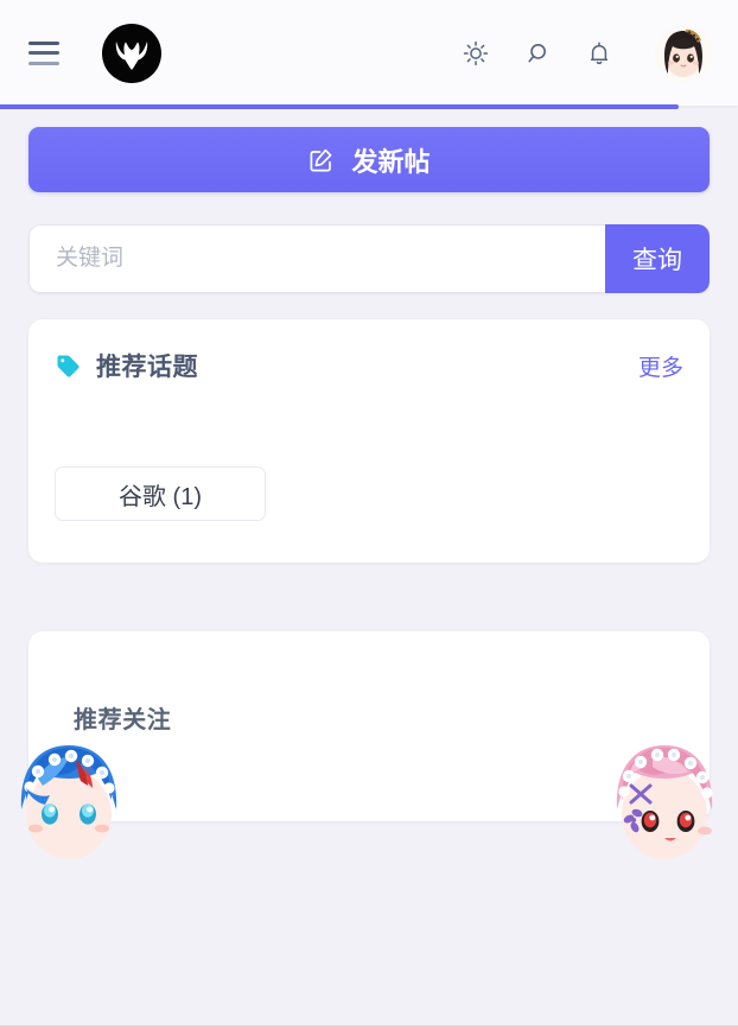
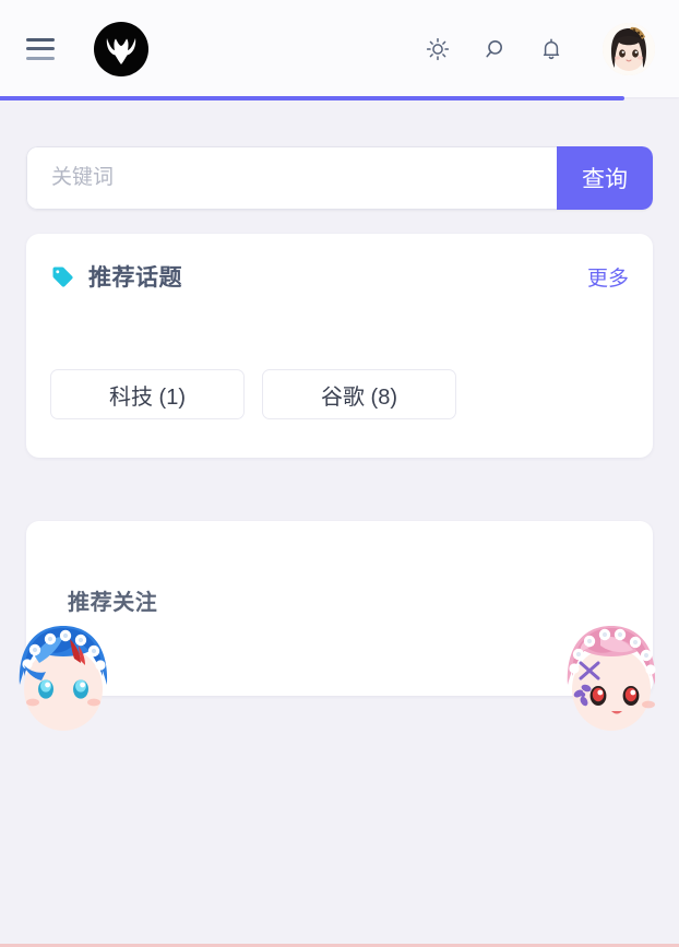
- 发新帖
  关键词
  查询
  推荐话题
  更多
+ 科技 (1)
- 谷歌 (1)
+ 谷歌 (8)
  推荐关注
